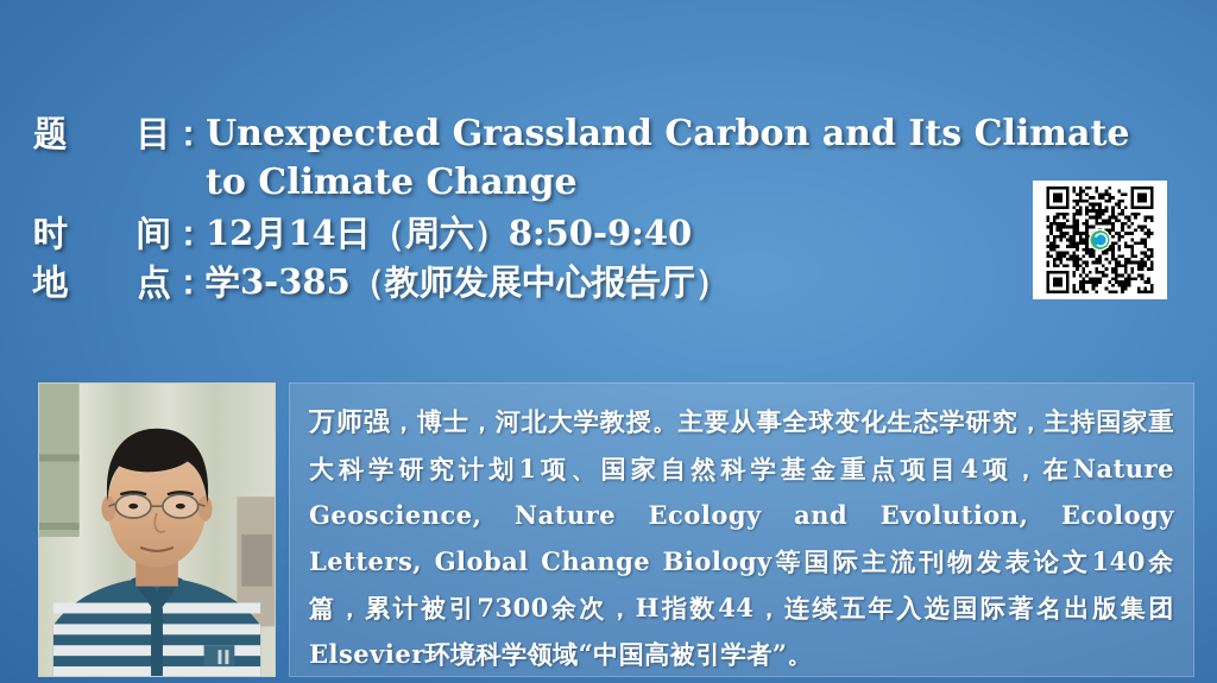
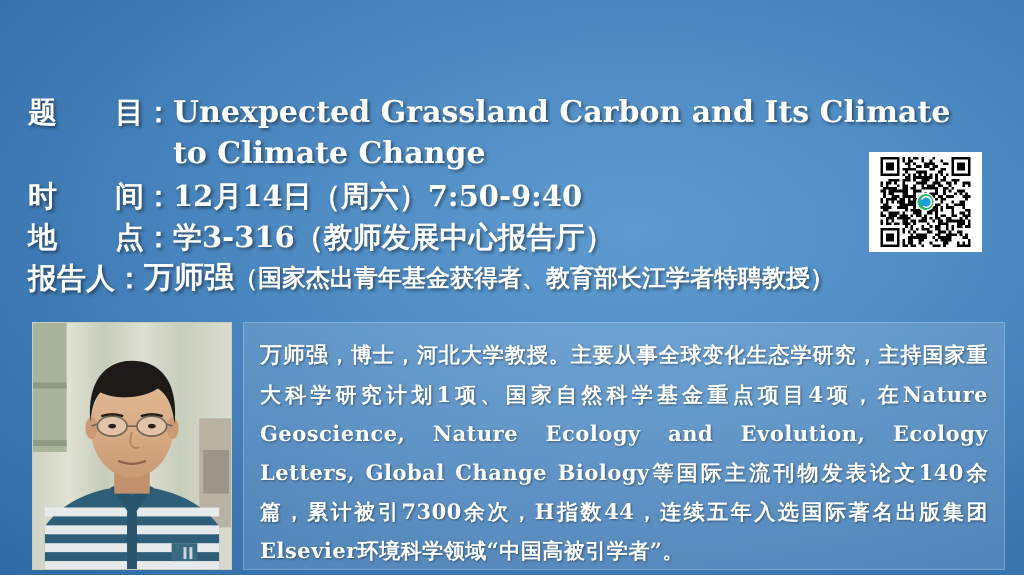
  题 目：
  Unexpected Grassland Carbon and Its Climate to Climate Change
  时 间：
- 12月14日（周六）8:50-9:40
+ 12月14日（周六）7:50-9:40
  地 点：
- 学3-385（教师发展中心报告厅）
+ 学3-316（教师发展中心报告厅）
+ 报告人：
+ 万师强
+ （国家杰出青年基金获得者、教育部长江学者特聘教授）
  万师强，博士，河北大学教授。主要从事全球变化生态学研究，主持国家重大科学研究计划1项、国家自然科学基金重点项目4项，在Nature Geoscience, Nature Ecology and Evolution, Ecology Letters, Global Change Biology等国际主流刊物发表论文140余篇，累计被引7300余次，H指数44，连续五年入选国际著名出版集团Elsevier环境科学领域“中国高被引学者”。
